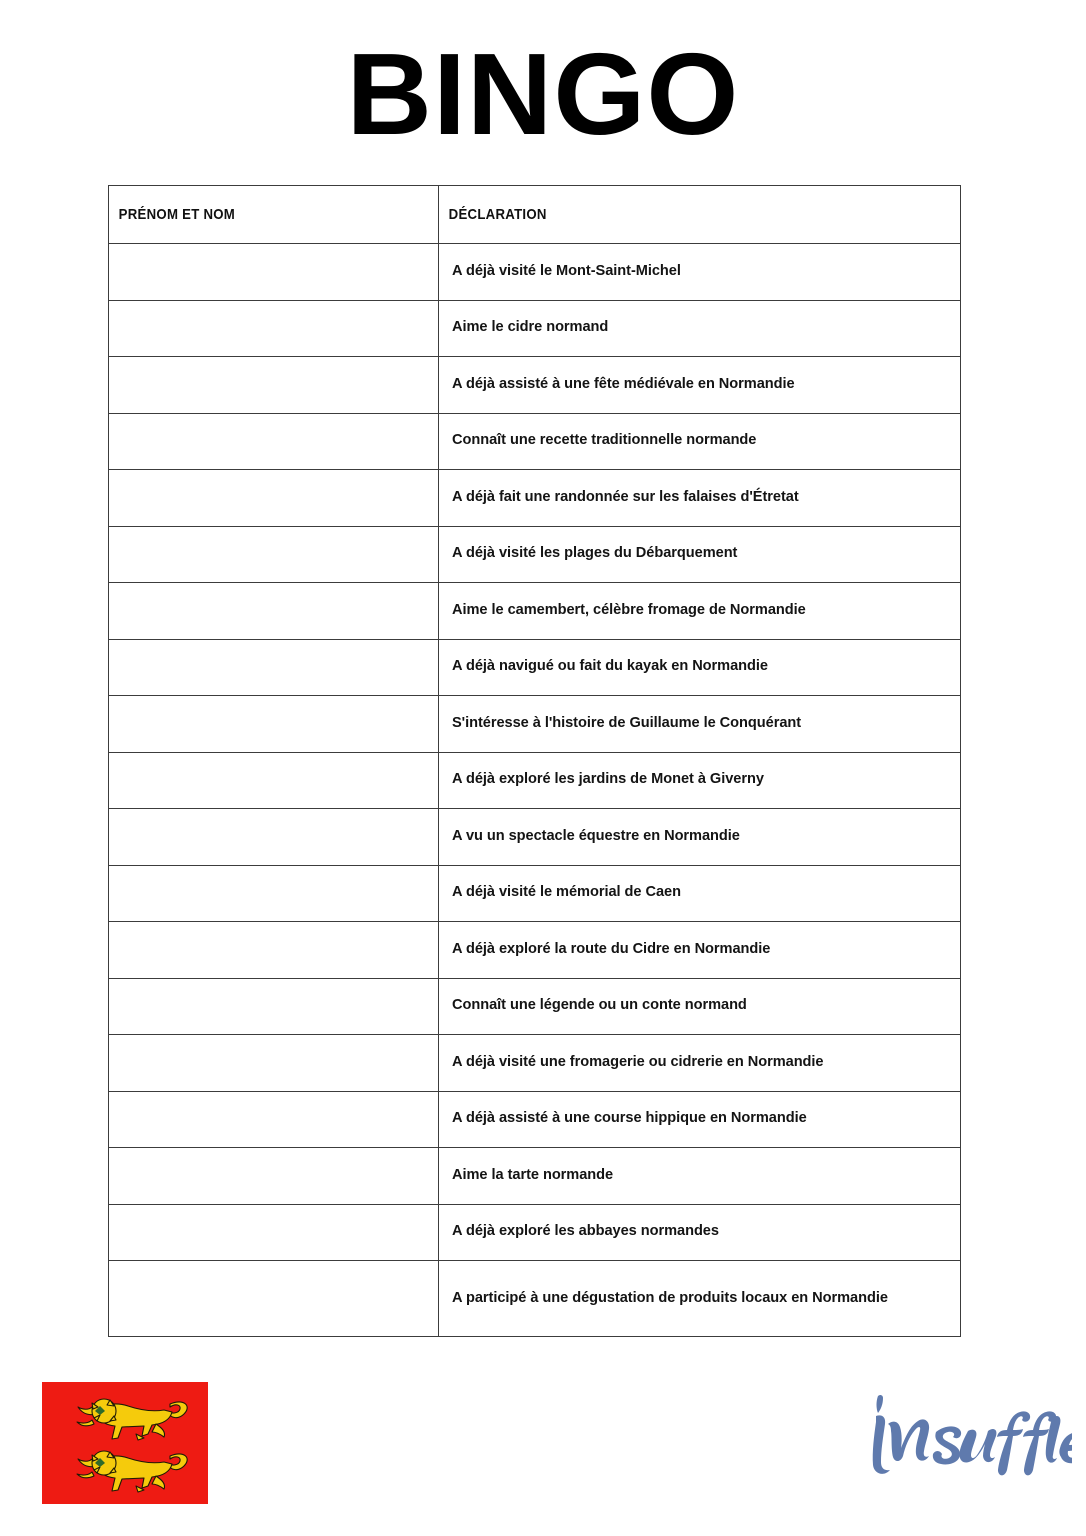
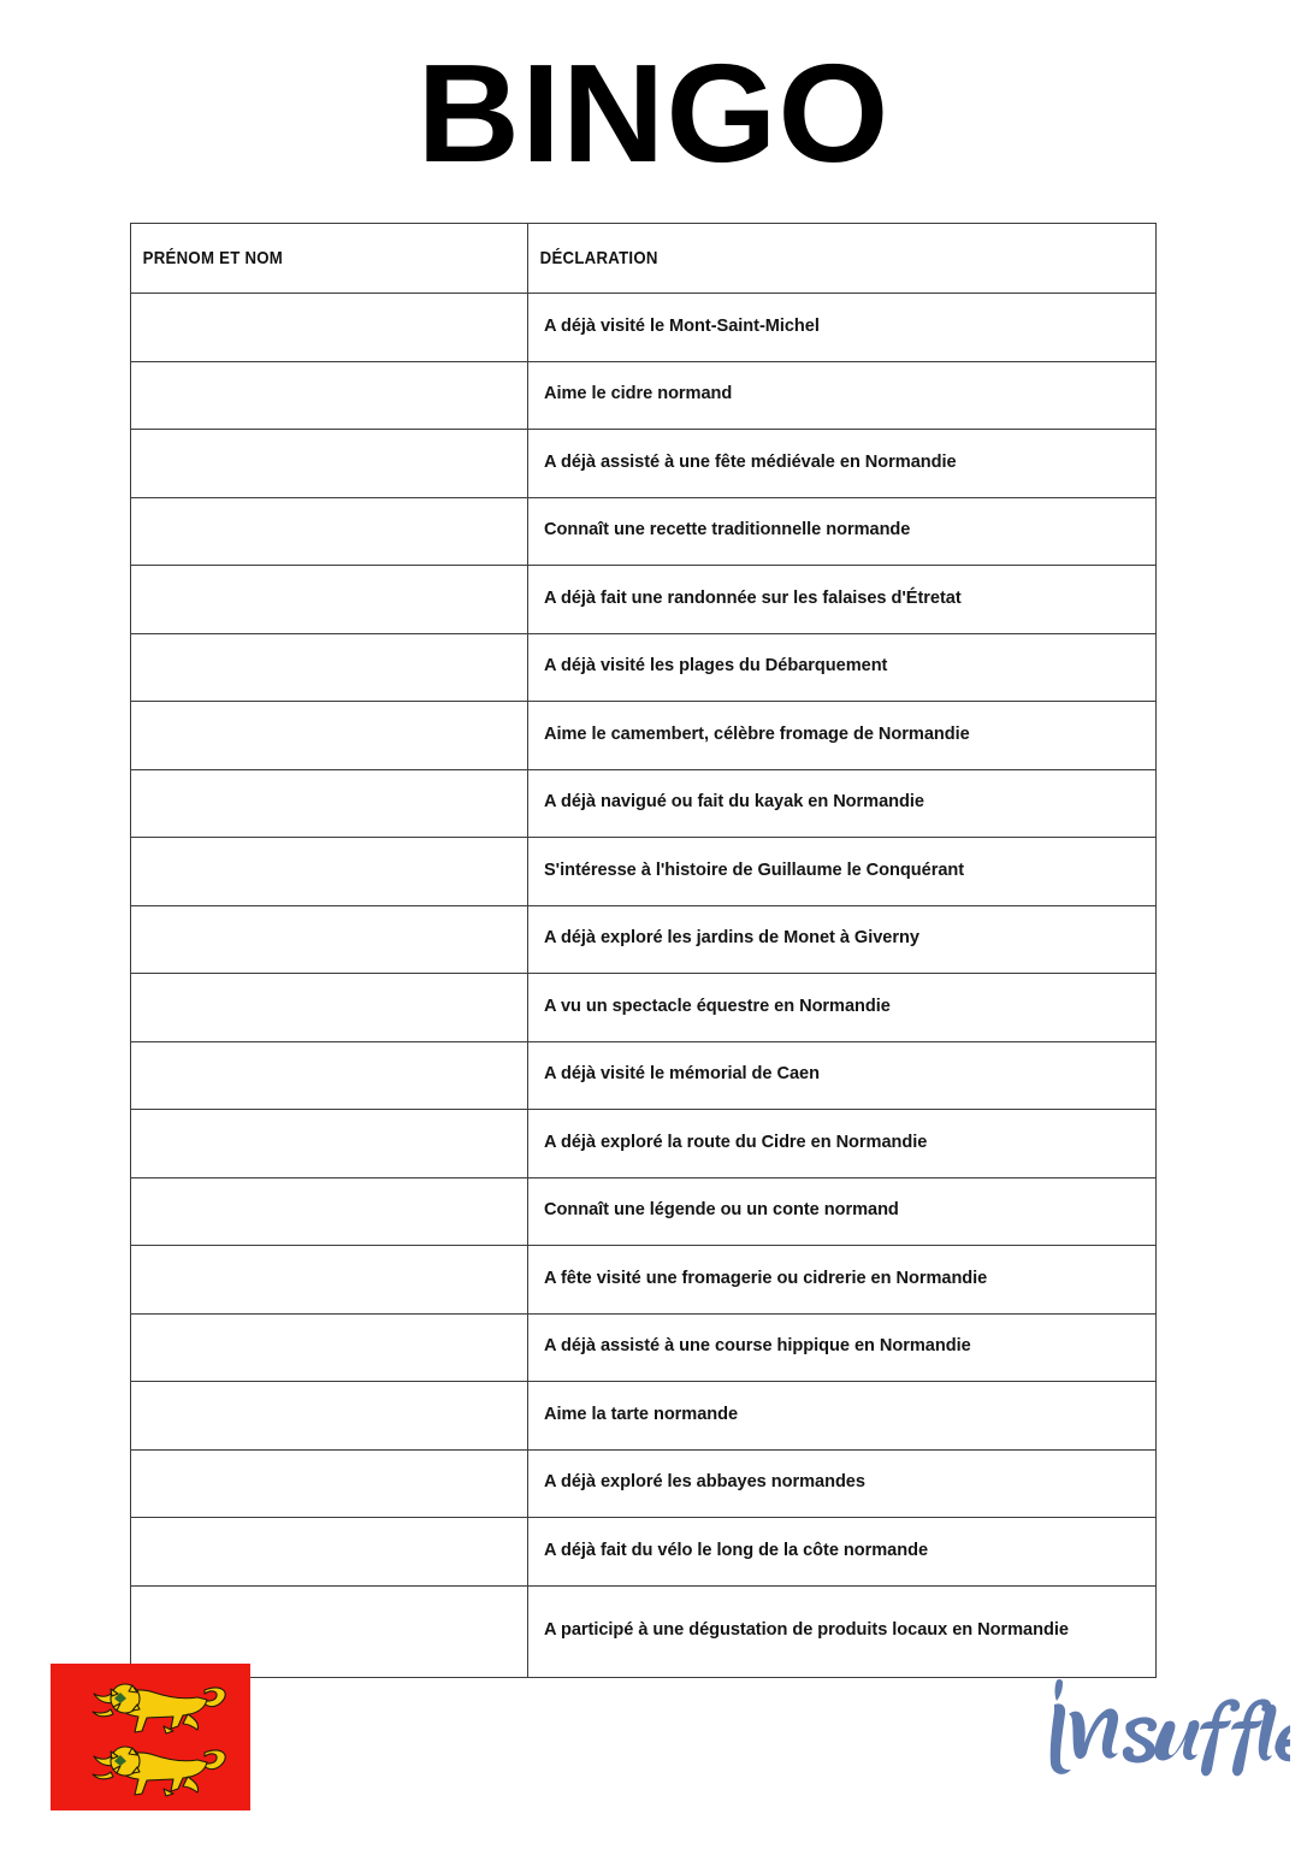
  BINGO
  PRÉNOM ET NOM	DÉCLARATION
  	A déjà visité le Mont-Saint-Michel
  	Aime le cidre normand
  	A déjà assisté à une fête médiévale en Normandie
  	Connaît une recette traditionnelle normande
  	A déjà fait une randonnée sur les falaises d'Étretat
  	A déjà visité les plages du Débarquement
  	Aime le camembert, célèbre fromage de Normandie
  	A déjà navigué ou fait du kayak en Normandie
  	S'intéresse à l'histoire de Guillaume le Conquérant
  	A déjà exploré les jardins de Monet à Giverny
  	A vu un spectacle équestre en Normandie
  	A déjà visité le mémorial de Caen
  	A déjà exploré la route du Cidre en Normandie
  	Connaît une légende ou un conte normand
- 	A déjà visité une fromagerie ou cidrerie en Normandie
+ 	A fête visité une fromagerie ou cidrerie en Normandie
  	A déjà assisté à une course hippique en Normandie
  	Aime la tarte normande
  	A déjà exploré les abbayes normandes
+ 	A déjà fait du vélo le long de la côte normande
  	A participé à une dégustation de produits locaux en Normandie
